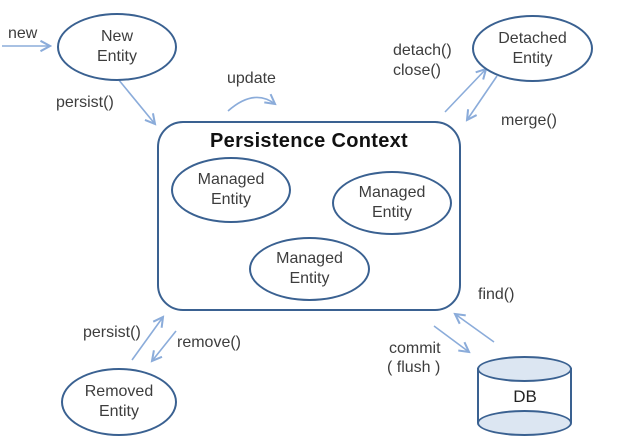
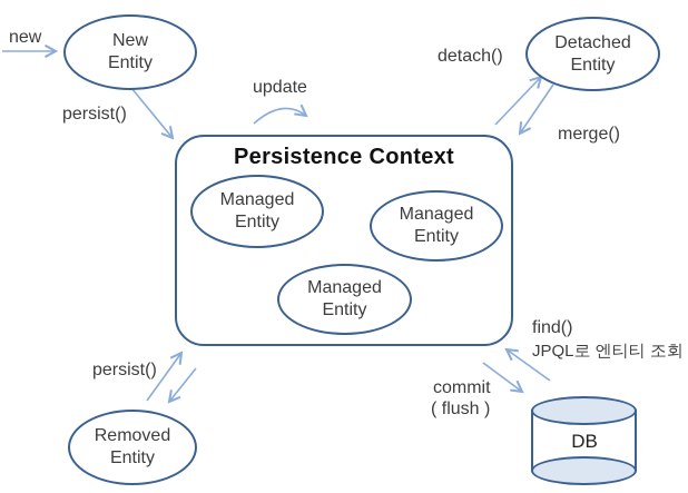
  Persistence Context
  New
  Entity
  Detached
  Entity
  Managed
  Entity
  Managed
  Entity
  Managed
  Entity
  Removed
  Entity
  DB
  new
  persist()
  update
  detach()
- close()
  merge()
  persist()
- remove()
  find()
+ JPQL로 엔티티 조회
  commit
  ( flush )
